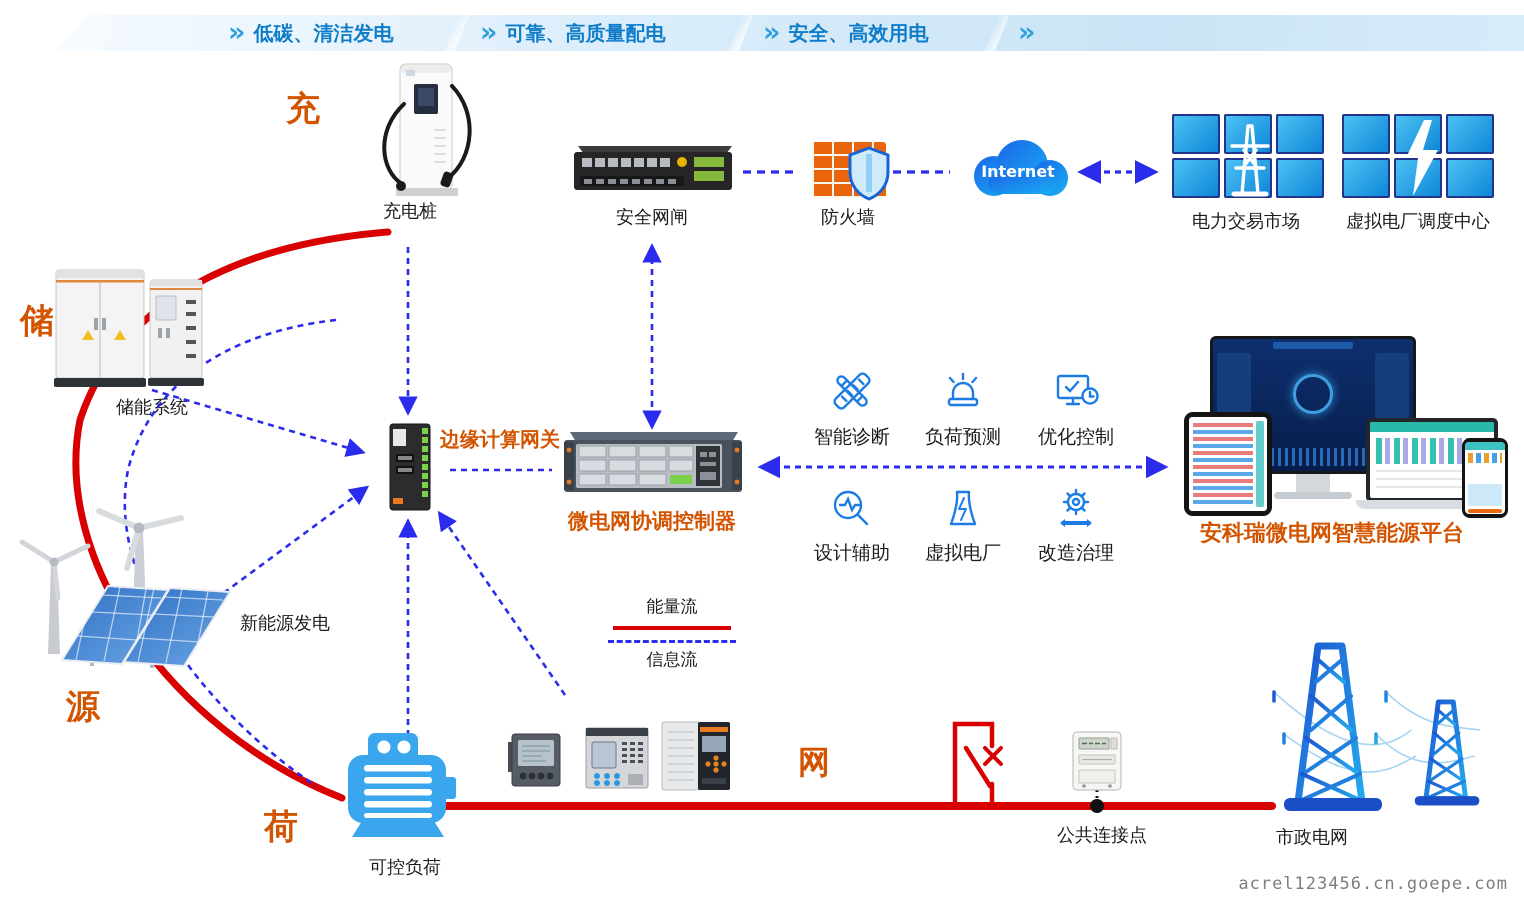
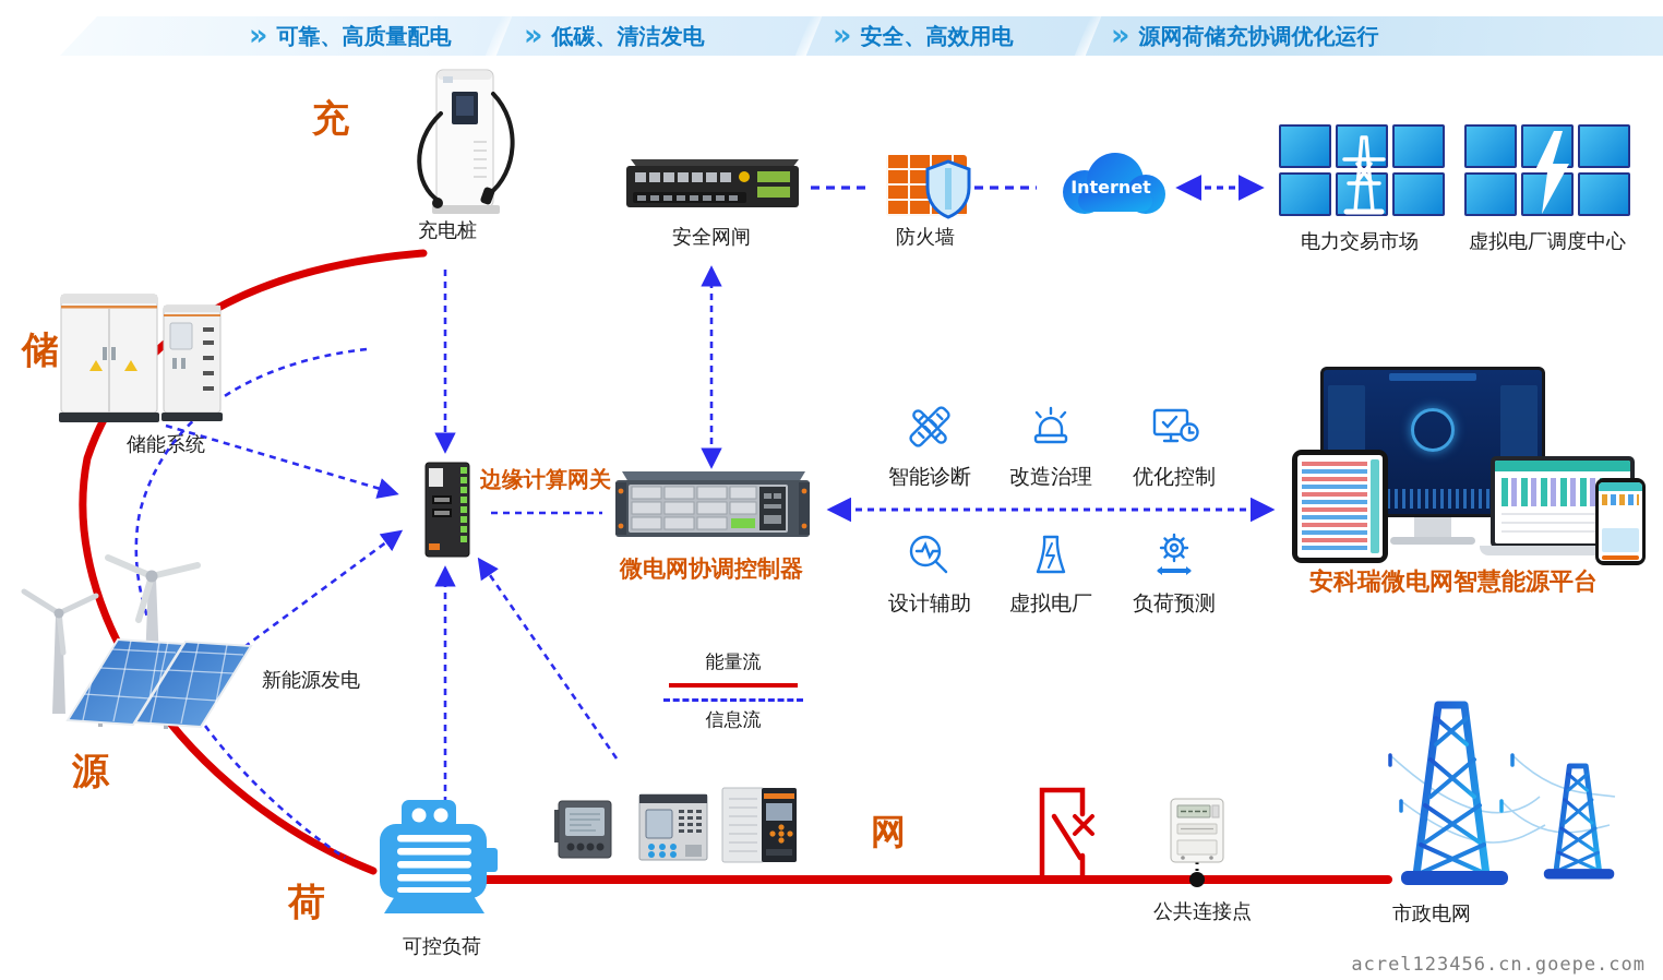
  »
- 低碳、清洁发电
+ 可靠、高质量配电
  »
- 可靠、高质量配电
+ 低碳、清洁发电
  »
  安全、高效用电
  »
+ 源网荷储充协调优化运行
  充
  储
  源
  荷
  网
  充电桩
  储能系统
  安全网闸
  防火墙
  Internet
  电力交易市场
  虚拟电厂调度中心
  边缘计算网关
  微电网协调控制器
  智能诊断
- 负荷预测
+ 改造治理
  优化控制
  设计辅助
  虚拟电厂
- 改造治理
+ 负荷预测
  安科瑞微电网智慧能源平台
  能量流
  信息流
  新能源发电
  可控负荷
  公共连接点
  市政电网
  acrel123456.cn.goepe.com
